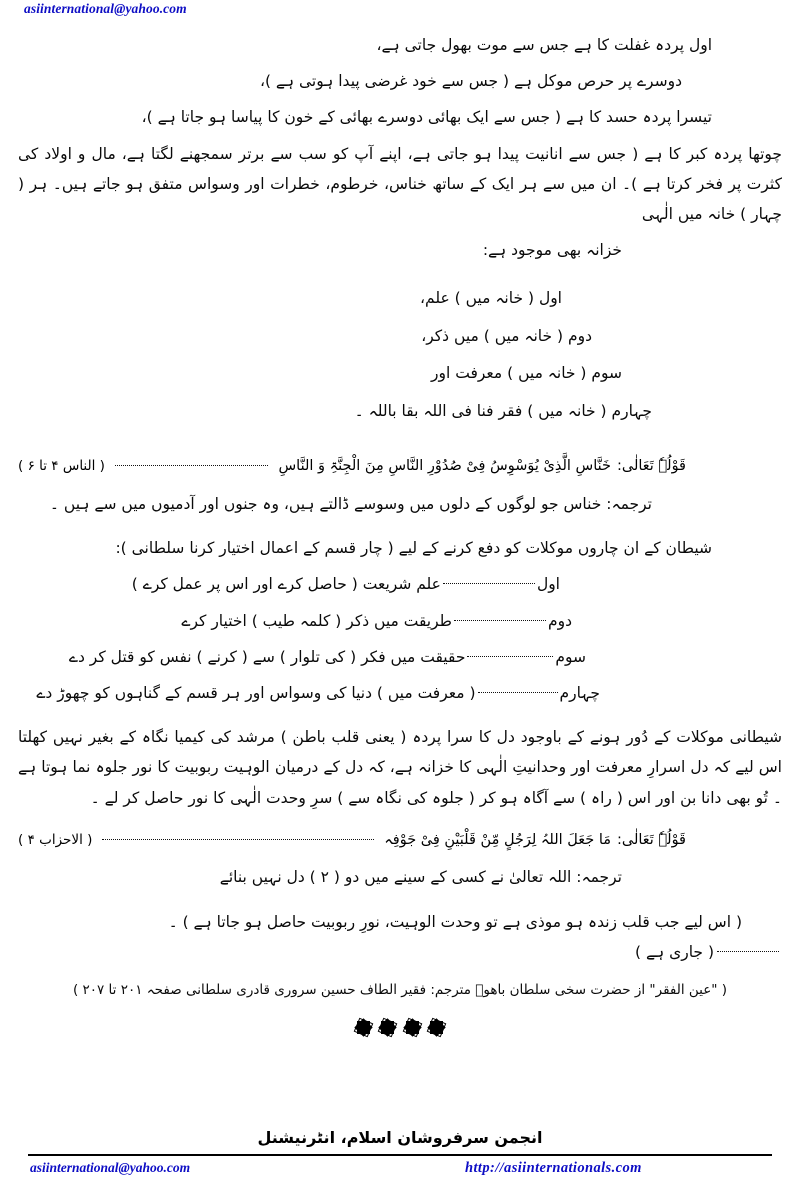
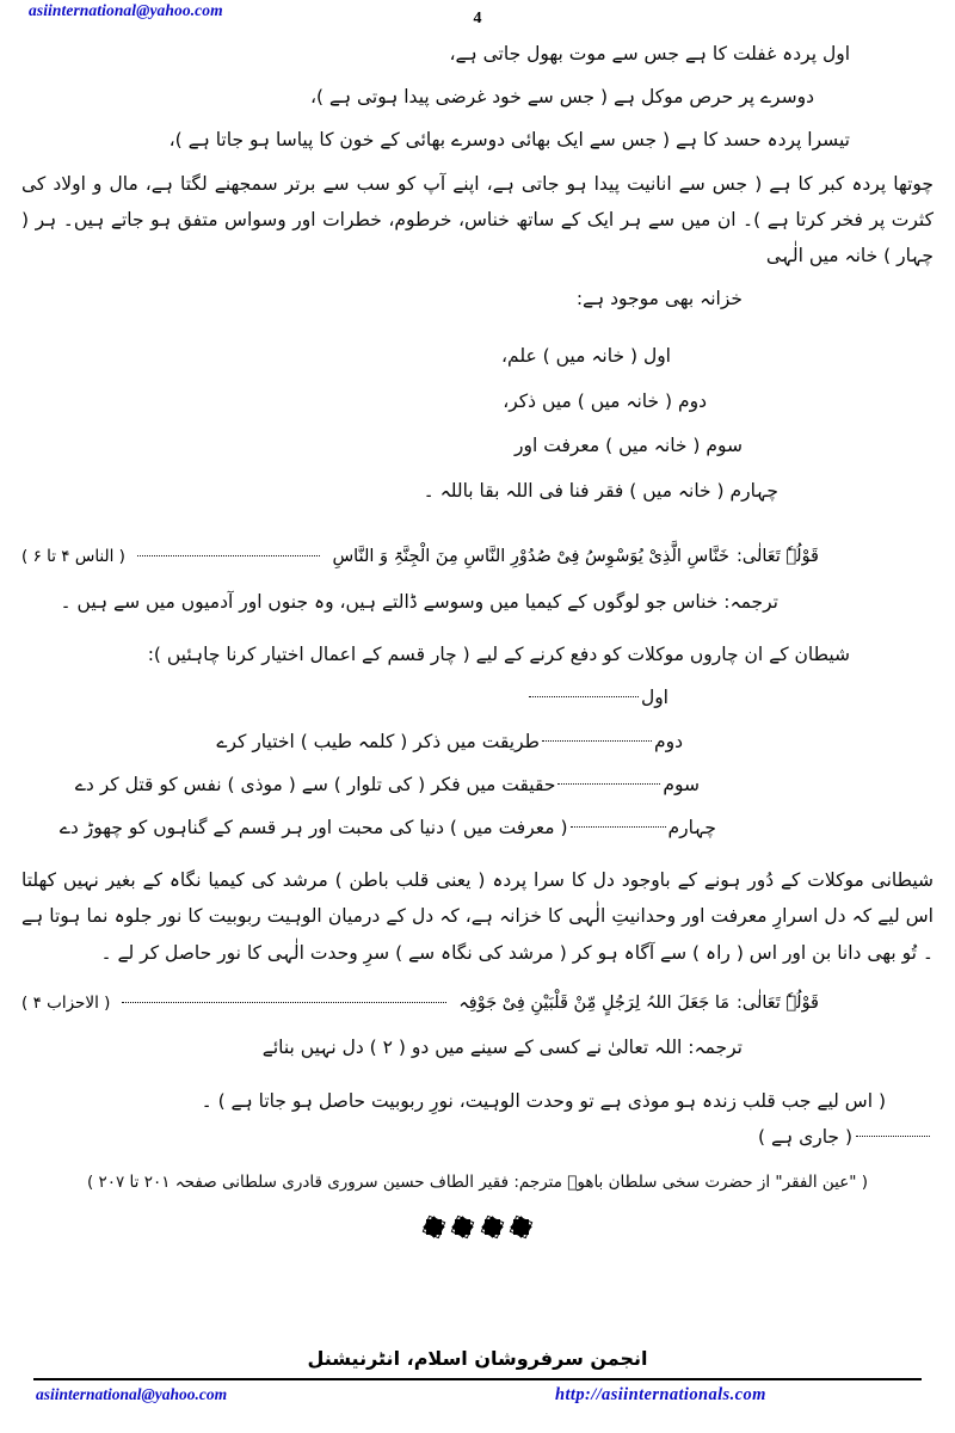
  asiinternational@yahoo.com
+ 4
  اول پردہ غفلت کا ہے جس سے موت بھول جاتی ہے،
  دوسرے پر حرص موکل ہے ( جس سے خود غرضی پیدا ہوتی ہے )،
  تیسرا پردہ حسد کا ہے ( جس سے ایک بھائی دوسرے بھائی کے خون کا پیاسا ہو جاتا ہے )،
  چوتھا پردہ کبر کا ہے ( جس سے انانیت پیدا ہو جاتی ہے، اپنے آپ کو سب سے برتر سمجھنے لگتا ہے، مال و اولاد کی کثرت پر فخر کرتا ہے )۔ ان میں سے ہر ایک کے ساتھ خناس، خرطوم، خطرات اور وسواس متفق ہو جاتے ہیں۔ ہر ( چہار ) خانہ میں الٰہی
  خزانہ بھی موجود ہے:
  اول ( خانہ میں ) علم،
  دوم ( خانہ میں ) میں ذکر،
  سوم ( خانہ میں ) معرفت اور
  چہارم ( خانہ میں ) فقر فنا فی اللہ بقا باللہ ۔
  قَوْلُہٗ تَعَالٰی:
  خَنَّاسِ الَّذِیْ یُوَسْوِسُ فِیْ صُدُوْرِ النَّاسِ مِنَ الْجِنَّۃِ وَ النَّاسِ
  ( الناس ۴ تا ۶ )
- ترجمہ: خناس جو لوگوں کے دلوں میں وسوسے ڈالتے ہیں، وہ جنوں اور آدمیوں میں سے ہیں ۔
+ ترجمہ: خناس جو لوگوں کے کیمیا میں وسوسے ڈالتے ہیں، وہ جنوں اور آدمیوں میں سے ہیں ۔
- شیطان کے ان چاروں موکلات کو دفع کرنے کے لیے ( چار قسم کے اعمال اختیار کرنا سلطانی ):
+ شیطان کے ان چاروں موکلات کو دفع کرنے کے لیے ( چار قسم کے اعمال اختیار کرنا چاہئیں ):
  اول
- علم شریعت ( حاصل کرے اور اس پر عمل کرے )
  دوم
  طریقت میں ذکر ( کلمہ طیب ) اختیار کرے
  سوم
- حقیقت میں فکر ( کی تلوار ) سے ( کرنے ) نفس کو قتل کر دے
+ حقیقت میں فکر ( کی تلوار ) سے ( موذی ) نفس کو قتل کر دے
  چہارم
- ( معرفت میں ) دنیا کی وسواس اور ہر قسم کے گناہوں کو چھوڑ دے
+ ( معرفت میں ) دنیا کی محبت اور ہر قسم کے گناہوں کو چھوڑ دے
- شیطانی موکلات کے دُور ہونے کے باوجود دل کا سرا پردہ ( یعنی قلب باطن ) مرشد کی کیمیا نگاہ کے بغیر نہیں کھلتا اس لیے کہ دل اسرارِ معرفت اور وحدانیتِ الٰہی کا خزانہ ہے، کہ دل کے درمیان الوہیت ربوبیت کا نور جلوہ نما ہوتا ہے ۔ تُو بھی دانا بن اور اس ( راہ ) سے آگاہ ہو کر ( جلوہ کی نگاہ سے ) سرِ وحدت الٰہی کا نور حاصل کر لے ۔
+ شیطانی موکلات کے دُور ہونے کے باوجود دل کا سرا پردہ ( یعنی قلب باطن ) مرشد کی کیمیا نگاہ کے بغیر نہیں کھلتا اس لیے کہ دل اسرارِ معرفت اور وحدانیتِ الٰہی کا خزانہ ہے، کہ دل کے درمیان الوہیت ربوبیت کا نور جلوہ نما ہوتا ہے ۔ تُو بھی دانا بن اور اس ( راہ ) سے آگاہ ہو کر ( مرشد کی نگاہ سے ) سرِ وحدت الٰہی کا نور حاصل کر لے ۔
  قَوْلُہٗ تَعَالٰی:
  مَا جَعَلَ اللہُ لِرَجُلٍ مِّنْ قَلْبَیْنِ فِیْ جَوْفِہ
  ( الاحزاب ۴ )
  ترجمہ: اللہ تعالیٰ نے کسی کے سینے میں دو ( ۲ ) دل نہیں بنائے
  ( اس لیے جب قلب زندہ ہو موذی ہے تو وحدت الوہیت، نورِ ربوبیت حاصل ہو جاتا ہے ) ۔
  ( جاری ہے )
  ( "عین الفقر" از حضرت سخی سلطان باھوؒ مترجم: فقیر الطاف حسین سروری قادری سلطانی صفحہ ۲۰۱ تا ۲۰۷ )
  انجمن سرفروشان اسلام، انٹرنیشنل
  asiinternational@yahoo.com
  http://asiinternationals.com
